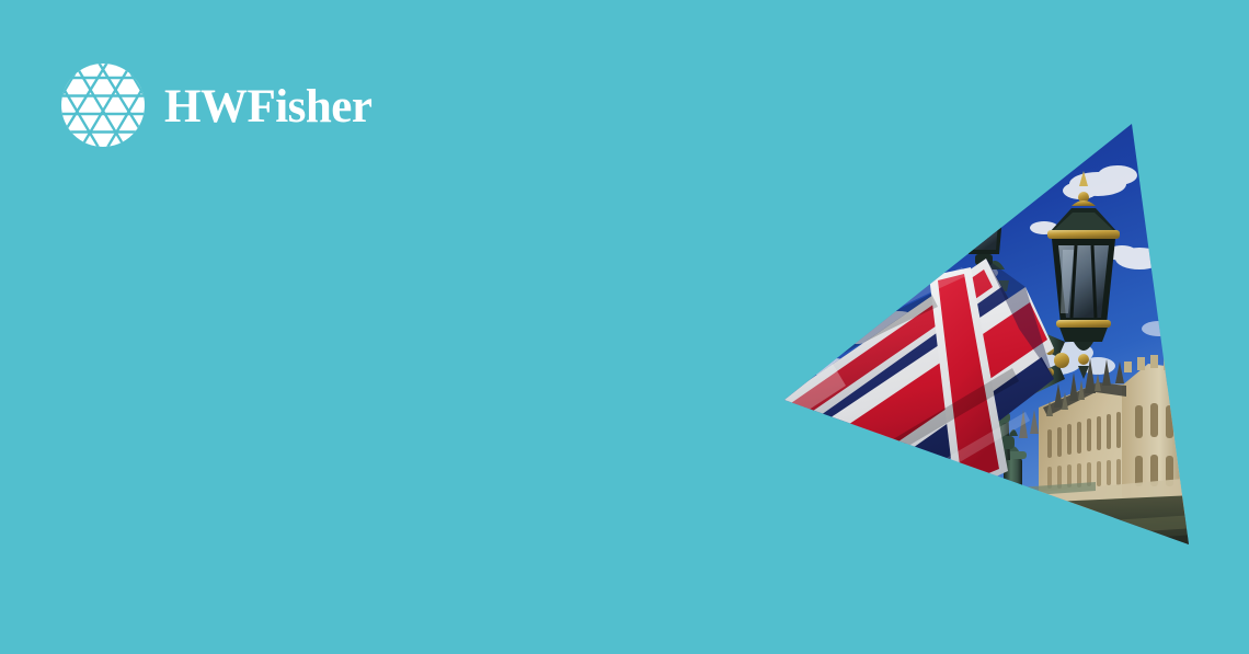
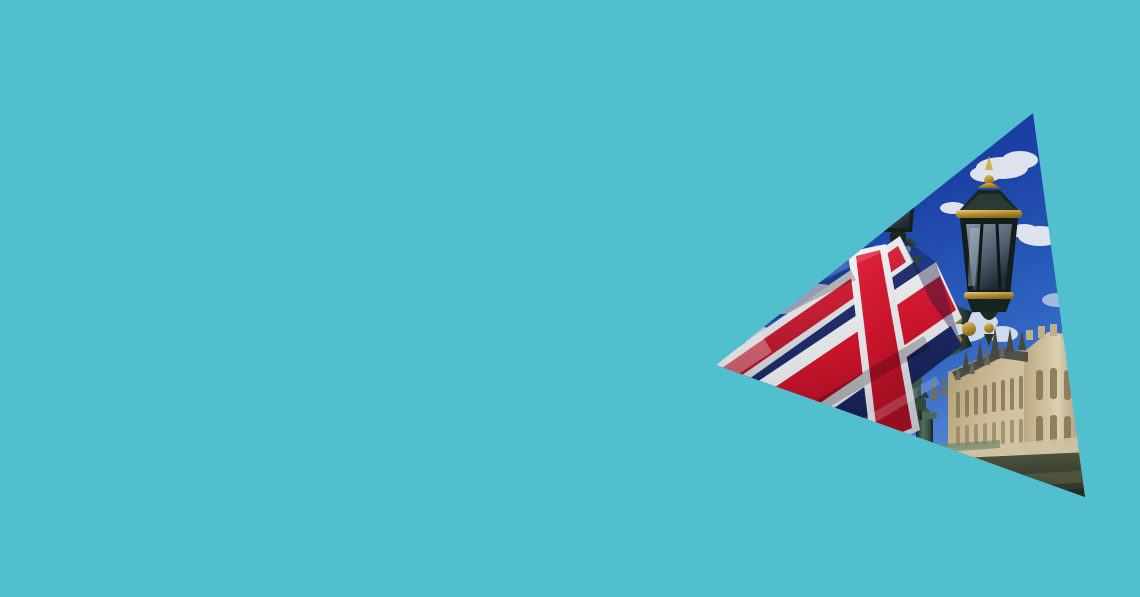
- HWFisher
